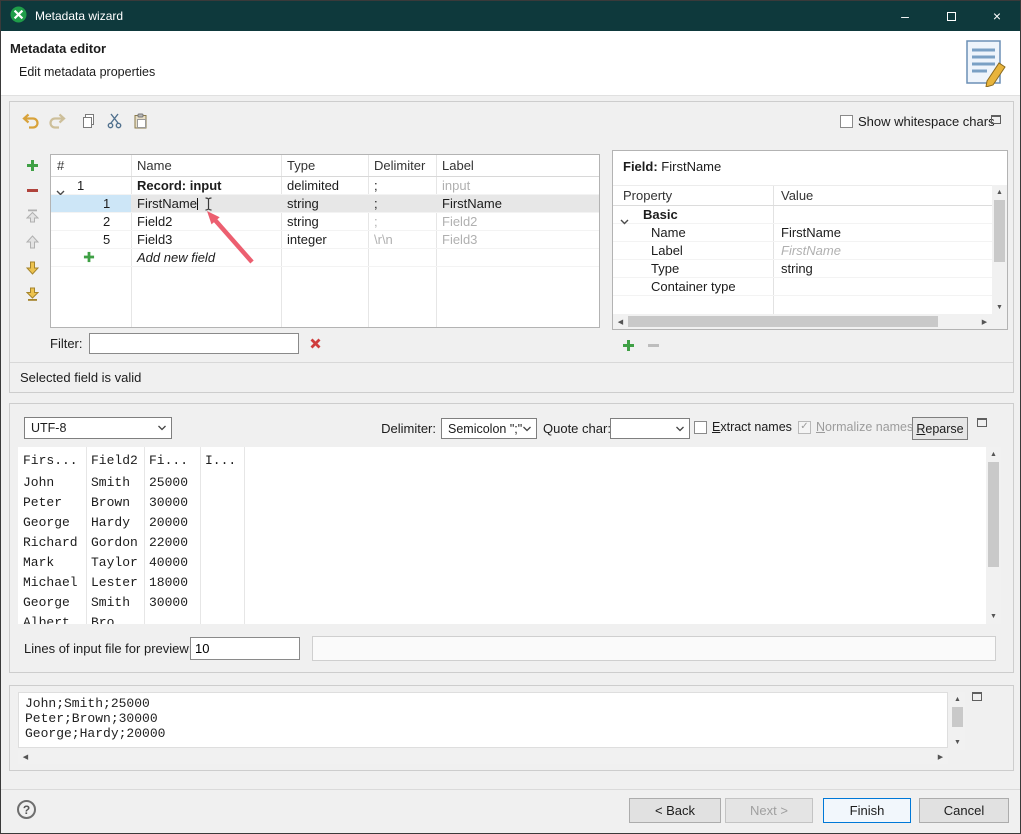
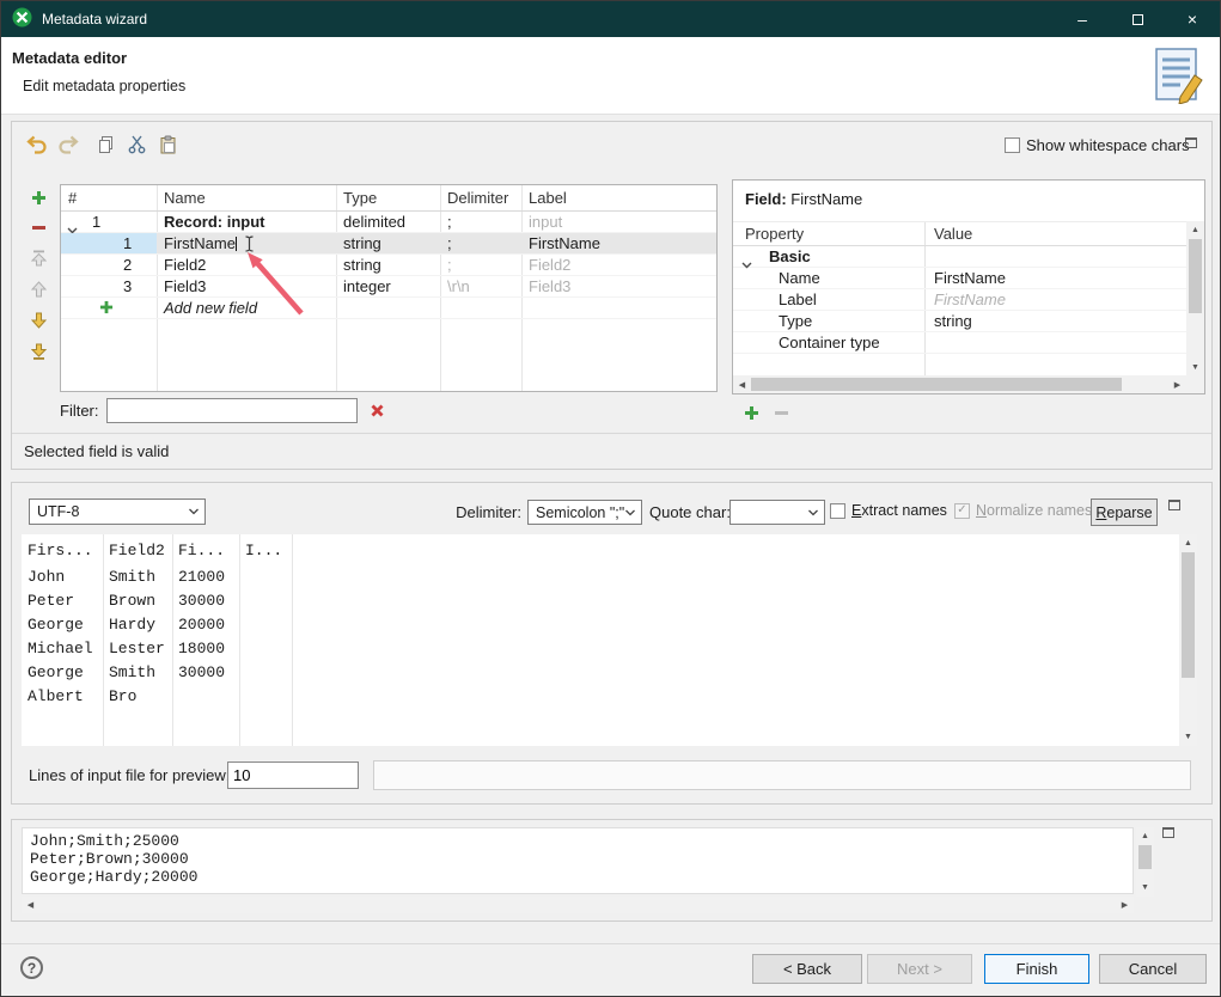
  Metadata wizard
  –
  ×
  Metadata editor
  Edit metadata properties
  Show whitespace chars
  #
  Name
  Type
  Delimiter
  Label
  1
  Record: input
  delimited
  ;
  input
  1
  FirstName
  string
  ;
  FirstName
  2
  Field2
  string
  ;
  Field2
- 5
+ 3
  Field3
  integer
  \r\n
  Field3
  Add new field
  Filter:
  Field: FirstName
  Property
  Value
  Basic
  Name
  FirstName
  Label
  FirstName
  Type
  string
  Container type
  Selected field is valid
  UTF-8
  Delimiter:
  Semicolon ";"
  Quote char
  Extract names
  ✓
  Normalize names
  Reparse
  Firs...
  Field2
  Fi...
  I...
  John
  Smith
- 25000
+ 21000
  Peter
  Brown
  30000
  George
  Hardy
  20000
- Richard
- Gordon
- 22000
- Mark
- Taylor
- 40000
  Michael
  Lester
  18000
  George
  Smith
  30000
  Albert
  Bro
  Lines of input file for preview
  10
  John;Smith;25000
  Peter;Brown;30000
  George;Hardy;20000
  ?
  < Back
  Next >
  Finish
  Cancel
